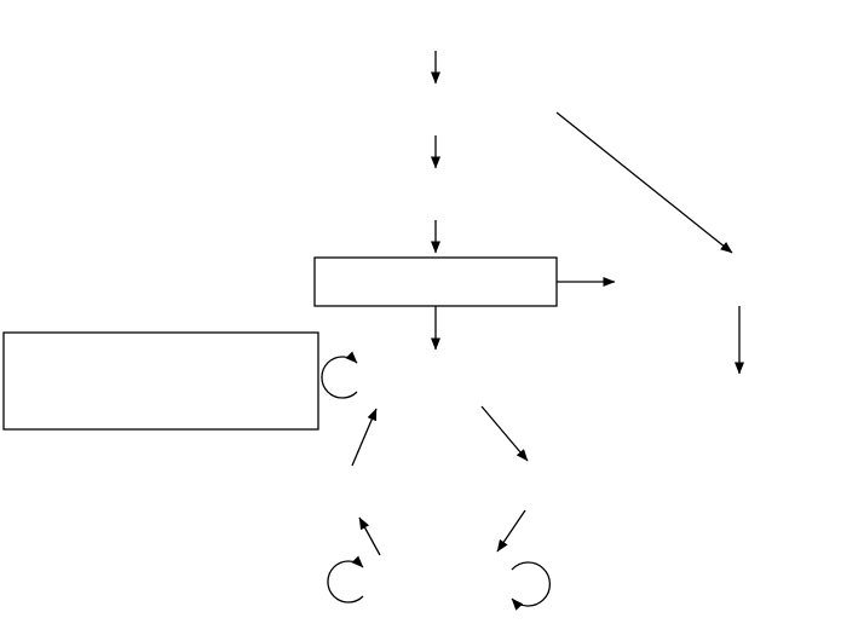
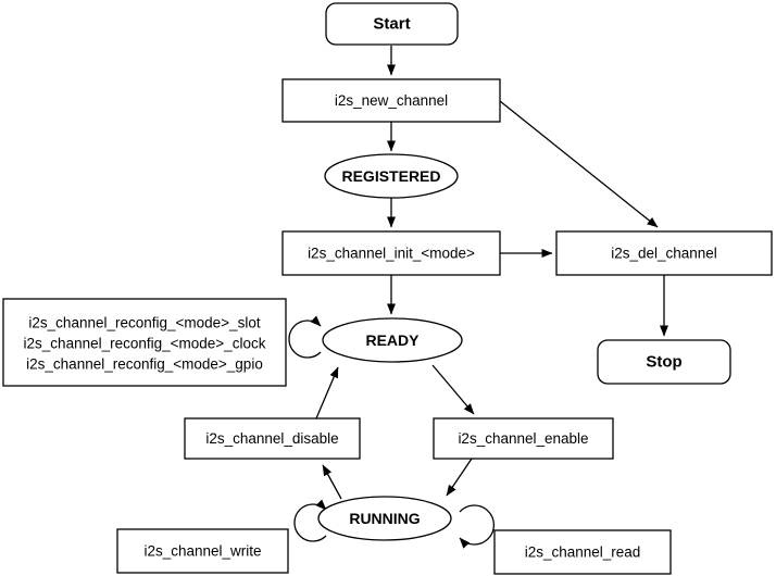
+ Start
+ i2s_new_channel
+ REGISTERED
+ i2s_channel_init_<mode>
+ i2s_del_channel
+ Stop
+ i2s_channel_reconfig_<mode>_slot
+ i2s_channel_reconfig_<mode>_clock
+ i2s_channel_reconfig_<mode>_gpio
+ READY
+ i2s_channel_disable
+ i2s_channel_enable
+ RUNNING
+ i2s_channel_write
+ i2s_channel_read
